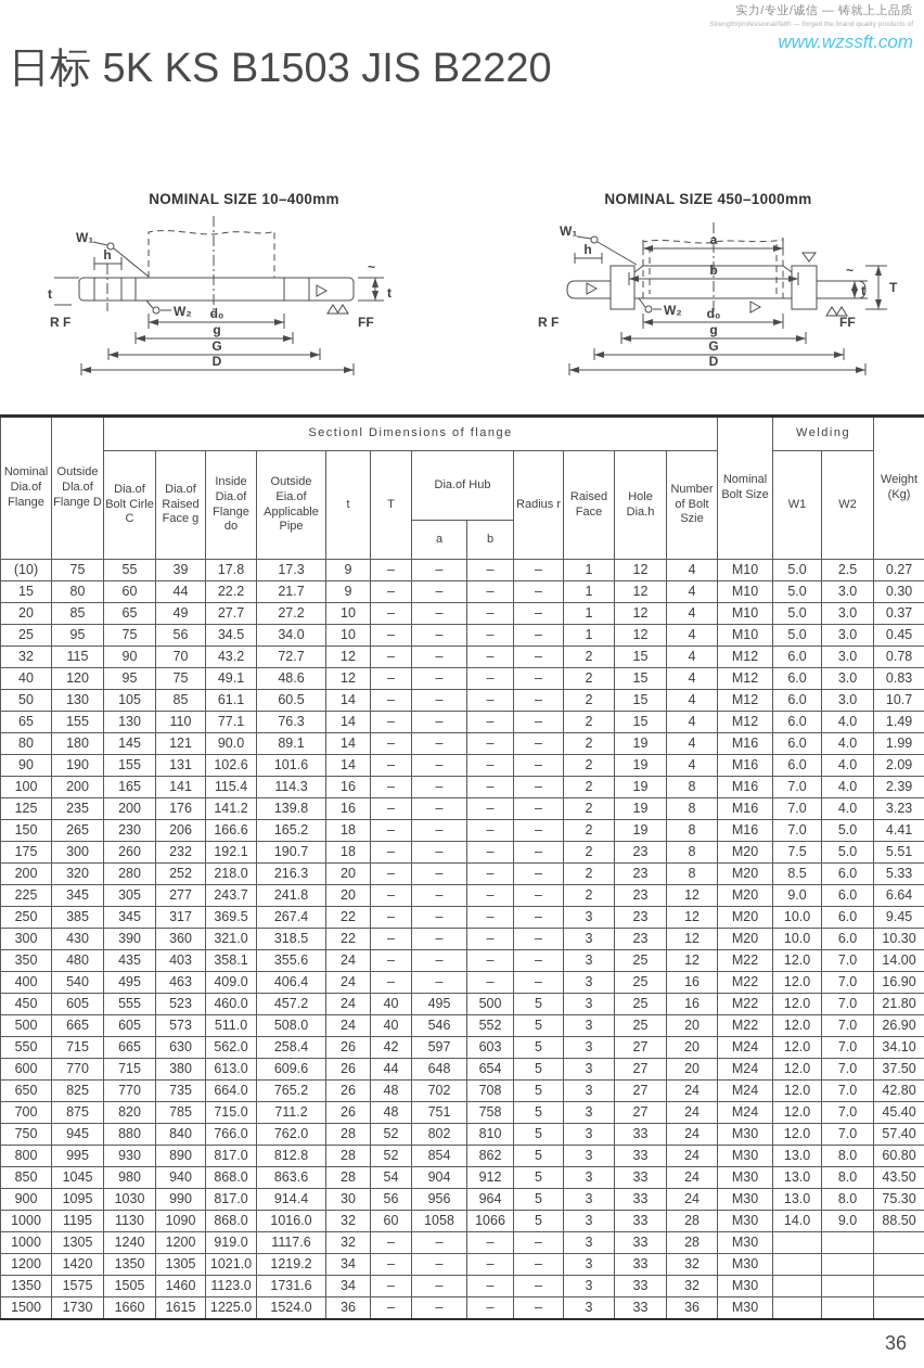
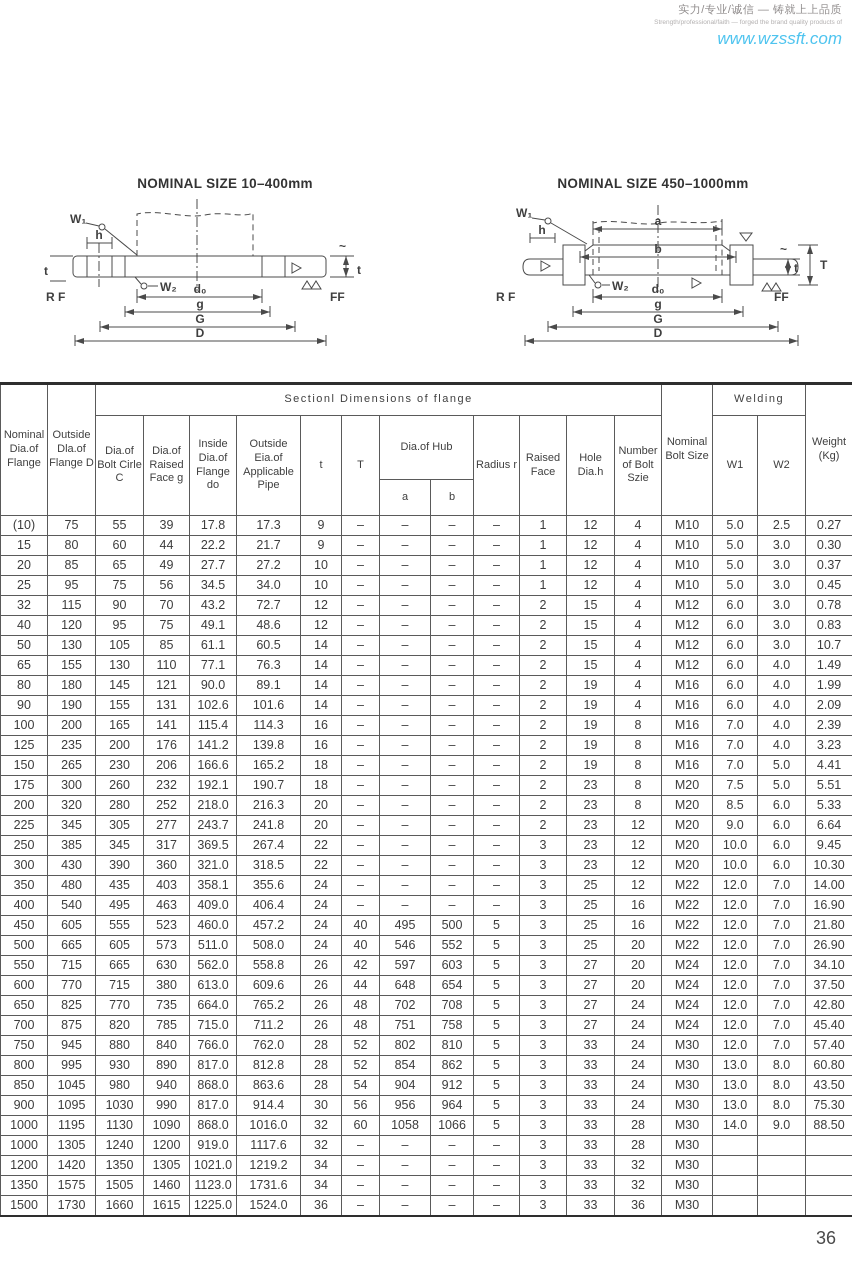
  实力/专业/诚信 — 铸就上上品质
  www.wzssft.com
- 日标 5K KS B1503 JIS B2220
  NOMINAL SIZE 10–400mm
  W₁
  h
  t
  R F
  W₂
  t
  ~
  d₀
  g
  G
  D
  FF
  NOMINAL SIZE 450–1000mm
  a
  b
  W₁
  h
  R F
  W₂
  t
  ~
  T
  FF
  d₀
  g
  G
  D
  Nominal Dia.of Flange	Outside Dla.of Flange D	Sectionl Dimensions of flange	Nominal Bolt Size	Welding	Weight (Kg)
  Dia.of Bolt Cirle C	Dia.of Raised Face g	Inside Dia.of Flange do	Outside Eia.of Applicable Pipe	t	T	Dia.of Hub	Radius r	Raised Face	Hole Dia.h	Number of Bolt Szie	W1	W2
  a	b
  (10)	75	55	39	17.8	17.3	9	–	–	–	–	1	12	4	M10	5.0	2.5	0.27
  15	80	60	44	22.2	21.7	9	–	–	–	–	1	12	4	M10	5.0	3.0	0.30
  20	85	65	49	27.7	27.2	10	–	–	–	–	1	12	4	M10	5.0	3.0	0.37
  25	95	75	56	34.5	34.0	10	–	–	–	–	1	12	4	M10	5.0	3.0	0.45
  32	115	90	70	43.2	72.7	12	–	–	–	–	2	15	4	M12	6.0	3.0	0.78
  40	120	95	75	49.1	48.6	12	–	–	–	–	2	15	4	M12	6.0	3.0	0.83
  50	130	105	85	61.1	60.5	14	–	–	–	–	2	15	4	M12	6.0	3.0	10.7
  65	155	130	110	77.1	76.3	14	–	–	–	–	2	15	4	M12	6.0	4.0	1.49
  80	180	145	121	90.0	89.1	14	–	–	–	–	2	19	4	M16	6.0	4.0	1.99
  90	190	155	131	102.6	101.6	14	–	–	–	–	2	19	4	M16	6.0	4.0	2.09
  100	200	165	141	115.4	114.3	16	–	–	–	–	2	19	8	M16	7.0	4.0	2.39
  125	235	200	176	141.2	139.8	16	–	–	–	–	2	19	8	M16	7.0	4.0	3.23
  150	265	230	206	166.6	165.2	18	–	–	–	–	2	19	8	M16	7.0	5.0	4.41
  175	300	260	232	192.1	190.7	18	–	–	–	–	2	23	8	M20	7.5	5.0	5.51
  200	320	280	252	218.0	216.3	20	–	–	–	–	2	23	8	M20	8.5	6.0	5.33
  225	345	305	277	243.7	241.8	20	–	–	–	–	2	23	12	M20	9.0	6.0	6.64
  250	385	345	317	369.5	267.4	22	–	–	–	–	3	23	12	M20	10.0	6.0	9.45
  300	430	390	360	321.0	318.5	22	–	–	–	–	3	23	12	M20	10.0	6.0	10.30
  350	480	435	403	358.1	355.6	24	–	–	–	–	3	25	12	M22	12.0	7.0	14.00
  400	540	495	463	409.0	406.4	24	–	–	–	–	3	25	16	M22	12.0	7.0	16.90
  450	605	555	523	460.0	457.2	24	40	495	500	5	3	25	16	M22	12.0	7.0	21.80
  500	665	605	573	511.0	508.0	24	40	546	552	5	3	25	20	M22	12.0	7.0	26.90
- 550	715	665	630	562.0	258.4	26	42	597	603	5	3	27	20	M24	12.0	7.0	34.10
+ 550	715	665	630	562.0	558.8	26	42	597	603	5	3	27	20	M24	12.0	7.0	34.10
  600	770	715	380	613.0	609.6	26	44	648	654	5	3	27	20	M24	12.0	7.0	37.50
  650	825	770	735	664.0	765.2	26	48	702	708	5	3	27	24	M24	12.0	7.0	42.80
  700	875	820	785	715.0	711.2	26	48	751	758	5	3	27	24	M24	12.0	7.0	45.40
  750	945	880	840	766.0	762.0	28	52	802	810	5	3	33	24	M30	12.0	7.0	57.40
  800	995	930	890	817.0	812.8	28	52	854	862	5	3	33	24	M30	13.0	8.0	60.80
  850	1045	980	940	868.0	863.6	28	54	904	912	5	3	33	24	M30	13.0	8.0	43.50
  900	1095	1030	990	817.0	914.4	30	56	956	964	5	3	33	24	M30	13.0	8.0	75.30
  1000	1195	1130	1090	868.0	1016.0	32	60	1058	1066	5	3	33	28	M30	14.0	9.0	88.50
  1000	1305	1240	1200	919.0	1117.6	32	–	–	–	–	3	33	28	M30
  1200	1420	1350	1305	1021.0	1219.2	34	–	–	–	–	3	33	32	M30
  1350	1575	1505	1460	1123.0	1731.6	34	–	–	–	–	3	33	32	M30
  1500	1730	1660	1615	1225.0	1524.0	36	–	–	–	–	3	33	36	M30
  36
